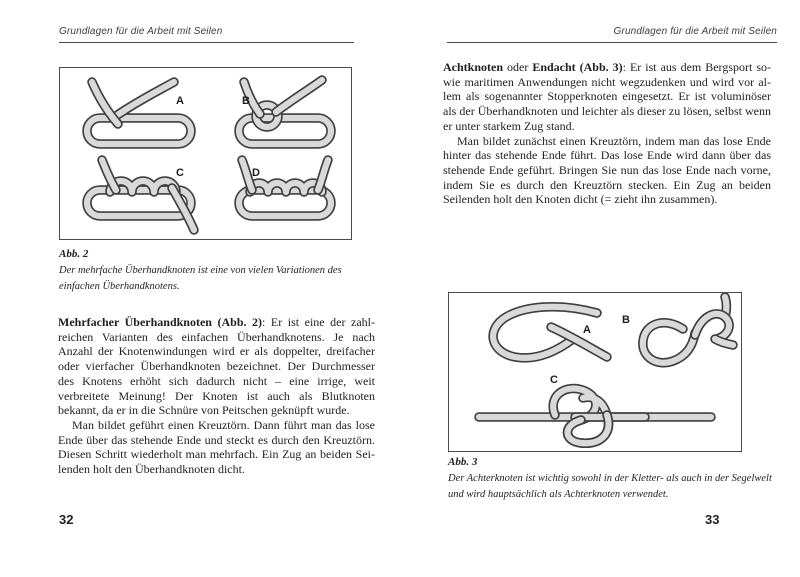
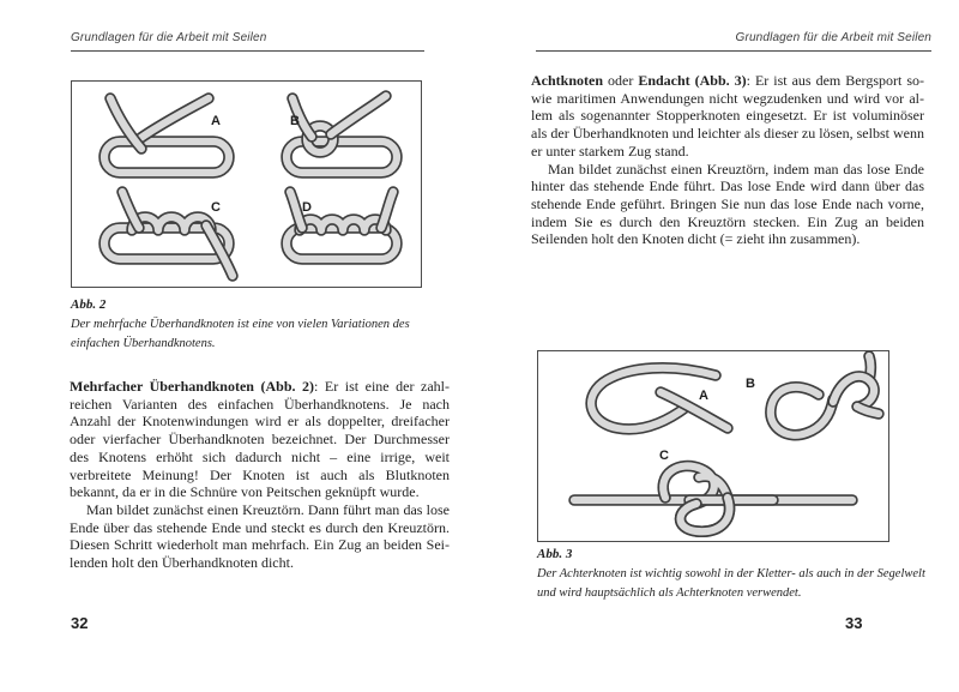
  Grundlagen für die Arbeit mit Seilen
  A
  B
  C
  D
  Abb. 2
  Der mehrfache Überhandknoten ist eine von vielen Variationen des
  einfachen Überhandknotens.
  Mehrfacher Überhandknoten (Abb. 2): Er ist eine der zahl­reichen Varianten des einfachen Überhandknotens. Je nach Anzahl der Knotenwindungen wird er als doppelter, dreifacher oder vierfacher Überhandknoten bezeichnet. Der Durchmesser des Kno­tens erhöht sich dadurch nicht – eine irrige, weit verbreitete Mei­nung! Der Knoten ist auch als Blutknoten bekannt, da er in die Schnüre von Peitschen geknüpft wurde.
- Man bildet geführt einen Kreuztörn. Dann führt man das lose Ende über das stehende Ende und steckt es durch den Kreuztörn. Diesen Schritt wiederholt man mehrfach. Ein Zug an beiden Sei­lenden holt den Überhandknoten dicht.
+ Man bildet zunächst einen Kreuztörn. Dann führt man das lose Ende über das stehende Ende und steckt es durch den Kreuztörn. Diesen Schritt wiederholt man mehrfach. Ein Zug an beiden Sei­lenden holt den Überhandknoten dicht.
  32
  Grundlagen für die Arbeit mit Seilen
  Achtknoten oder Endacht (Abb. 3): Er ist aus dem Bergsport so­wie maritimen Anwendungen nicht wegzudenken und wird vor al­lem als sogenannter Stopperknoten eingesetzt. Er ist voluminöser als der Überhandknoten und leichter als dieser zu lösen, selbst wenn er unter starkem Zug stand.
  Man bildet zunächst einen Kreuztörn, indem man das lose Ende hinter das stehende Ende führt. Das lose Ende wird dann über das stehende Ende geführt. Bringen Sie nun das lose Ende nach vor­ne, indem Sie es durch den Kreuztörn stecken. Ein Zug an beiden Seilenden holt den Knoten dicht (= zieht ihn zusammen).
  A
  B
  C
  Abb. 3
  Der Achterknoten ist wichtig sowohl in der Kletter- als auch in der Segelwelt
  und wird hauptsächlich als Achterknoten verwendet.
  33
